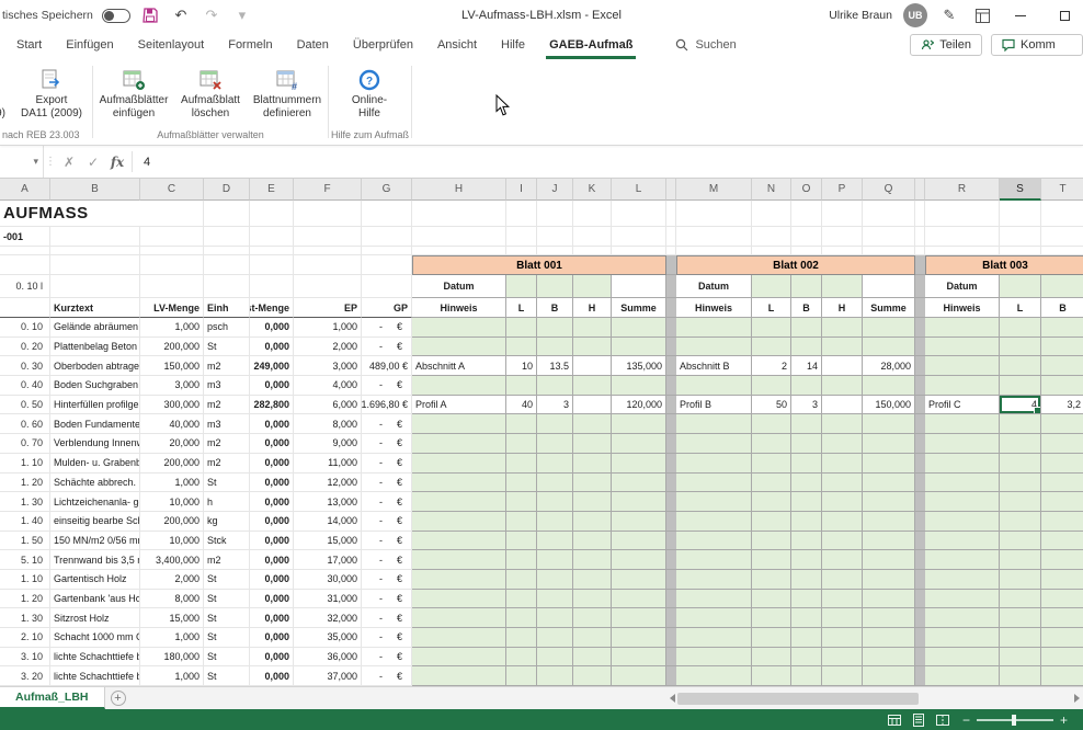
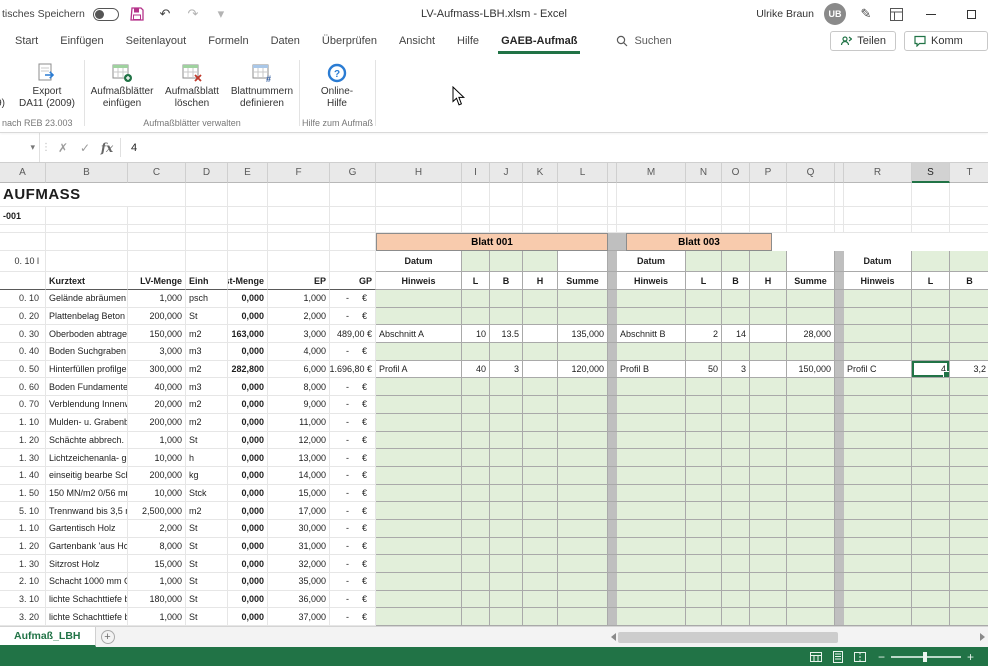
  tisches Speichern
  ↶
  ↷
  ▾
  LV-Aufmass-LBH.xlsm - Excel
  Ulrike Braun
  UB
  ✎
  Start
  Einfügen
  Seitenlayout
  Formeln
  Daten
  Überprüfen
  Ansicht
  Hilfe
  GAEB-Aufmaß
  Suchen
  Teilen
  Komm
  Export
  DA11 (2009)
  nach REB 23.003
  Aufmaßblätter
  einfügen
  Aufmaßblatt
  löschen
  #
  Blattnummern
  definieren
  Aufmaßblätter verwalten
  ?
  Online-
  Hilfe
  Hilfe zum Aufmaß
  ▾
  ⋮
  ✗
  ✓
  fx
  4
  A
  B
  C
  D
  E
  F
  G
  H
  I
  J
  K
  L
  M
  N
  O
  P
  Q
  R
  S
  T
  AUFMASS
  -001
  Blatt 001
- Blatt 002
  Blatt 003
  0. 10 l
  Datum
  Datum
  Datum
  Kurztext
  LV-Menge
  Einh
  t-Menge
  EP
  GP
  Hinweis
  L
  B
  H
  Summe
  Hinweis
  L
  B
  H
  Summe
  Hinweis
  L
  B
  0. 10
  Gelände abräumen
  1,000
  psch
  0,000
  1,000
  -
  €
  0. 20
  200,000
  St
  0,000
  2,000
  -
  €
  0. 30
  150,000
  m2
- 249,000
+ 163,000
  3,000
  489,00 €
  Abschnitt A
  10
  13.5
  135,000
  Abschnitt B
  2
  14
  28,000
  0. 40
  3,000
  m3
  0,000
  4,000
  -
  €
  0. 50
  Hinterfüllen profilge
  300,000
  m2
  282,800
  6,000
  1.696,80 €
  Profil A
  40
  3
  120,000
  Profil B
  50
  3
  150,000
  Profil C
  4
  3,2
  0. 60
  40,000
  m3
  0,000
  8,000
  -
  €
  0. 70
  20,000
  m2
  0,000
  9,000
  -
  €
  1. 10
  200,000
  m2
  0,000
  11,000
  -
  €
  1. 20
  1,000
  St
  0,000
  12,000
  -
  €
  1. 30
  10,000
  h
  0,000
  13,000
  -
  €
  1. 40
  200,000
  kg
  0,000
  14,000
  -
  €
  1. 50
  10,000
  Stck
  0,000
  15,000
  -
  €
  5. 10
  Trennwand bis 3,5
- 3,400,000
+ 2,500,000
  m2
  0,000
  17,000
  -
  €
  1. 10
  Gartentisch Holz
  2,000
  St
  0,000
  30,000
  -
  €
  1. 20
  8,000
  St
  0,000
  31,000
  -
  €
  1. 30
  Sitzrost Holz
  15,000
  St
  0,000
  32,000
  -
  €
  2. 10
  1,000
  St
  0,000
  35,000
  -
  €
  3. 10
  lichte Schachttiefe
  180,000
  St
  0,000
  36,000
  -
  €
  3. 20
  1,000
  St
  0,000
  37,000
  -
  €
  Aufmaß_LBH
  +
  −
  +
